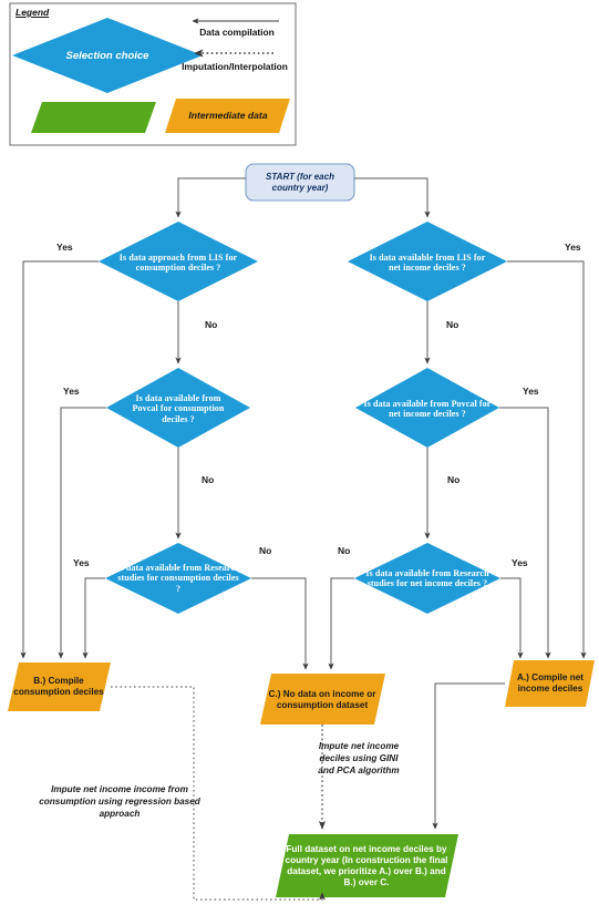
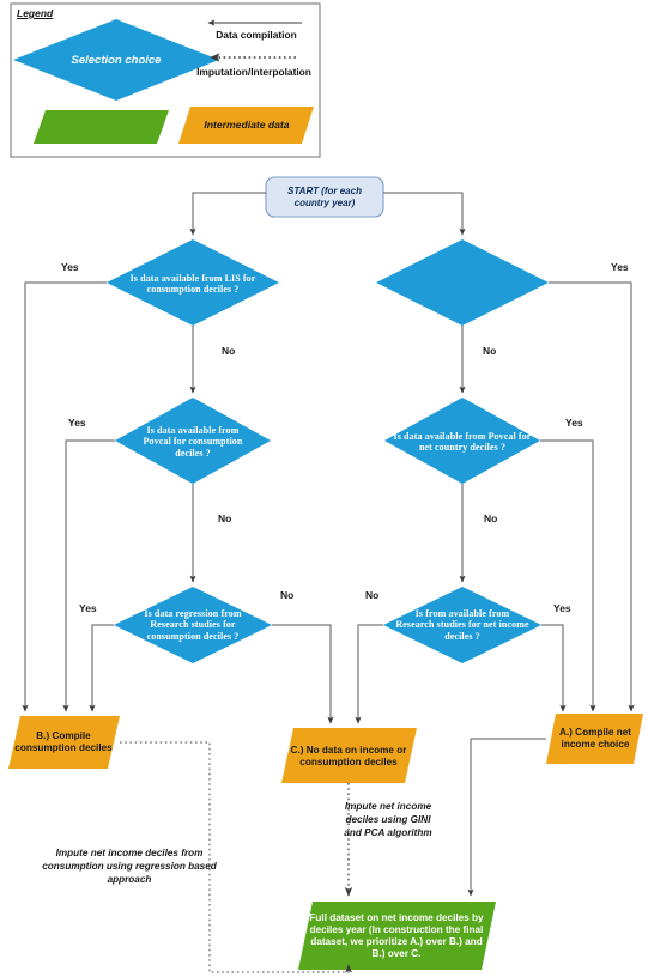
  Legend
  Selection choice
  Intermediate data
  Data compilation
  Imputation/Interpolation
  START (for each
  country year)
- Is data approach from LIS for consumption deciles ?
+ Is data available from LIS for consumption deciles ?
- Is data available from LIS for net income deciles ?
  Is data available from Povcal for consumption deciles ?
- Is data available from Povcal for net income deciles ?
+ Is data available from Povcal for net country deciles ?
- Is data available from Research studies for consumption deciles ?
+ Is data regression from Research studies for consumption deciles ?
- Is data available from Research studies for net income deciles ?
+ Is from available from Research studies for net income deciles ?
  Yes
  No
  Yes
  No
  Yes
  No
  Yes
  No
  Yes
  No
  Yes
  No
  B.) Compile consumption deciles
- C.) No data on income or consumption dataset
+ C.) No data on income or consumption deciles
- A.) Compile net income deciles
+ A.) Compile net income choice
- Full dataset on net income deciles by country year (In construction the final dataset, we prioritize A.) over B.) and B.) over C.
+ Full dataset on net income deciles by deciles year (In construction the final dataset, we prioritize A.) over B.) and B.) over C.
- Impute net income income from consumption using regression based approach
+ Impute net income deciles from consumption using regression based approach
  Impute net income deciles using GINI and PCA algorithm
